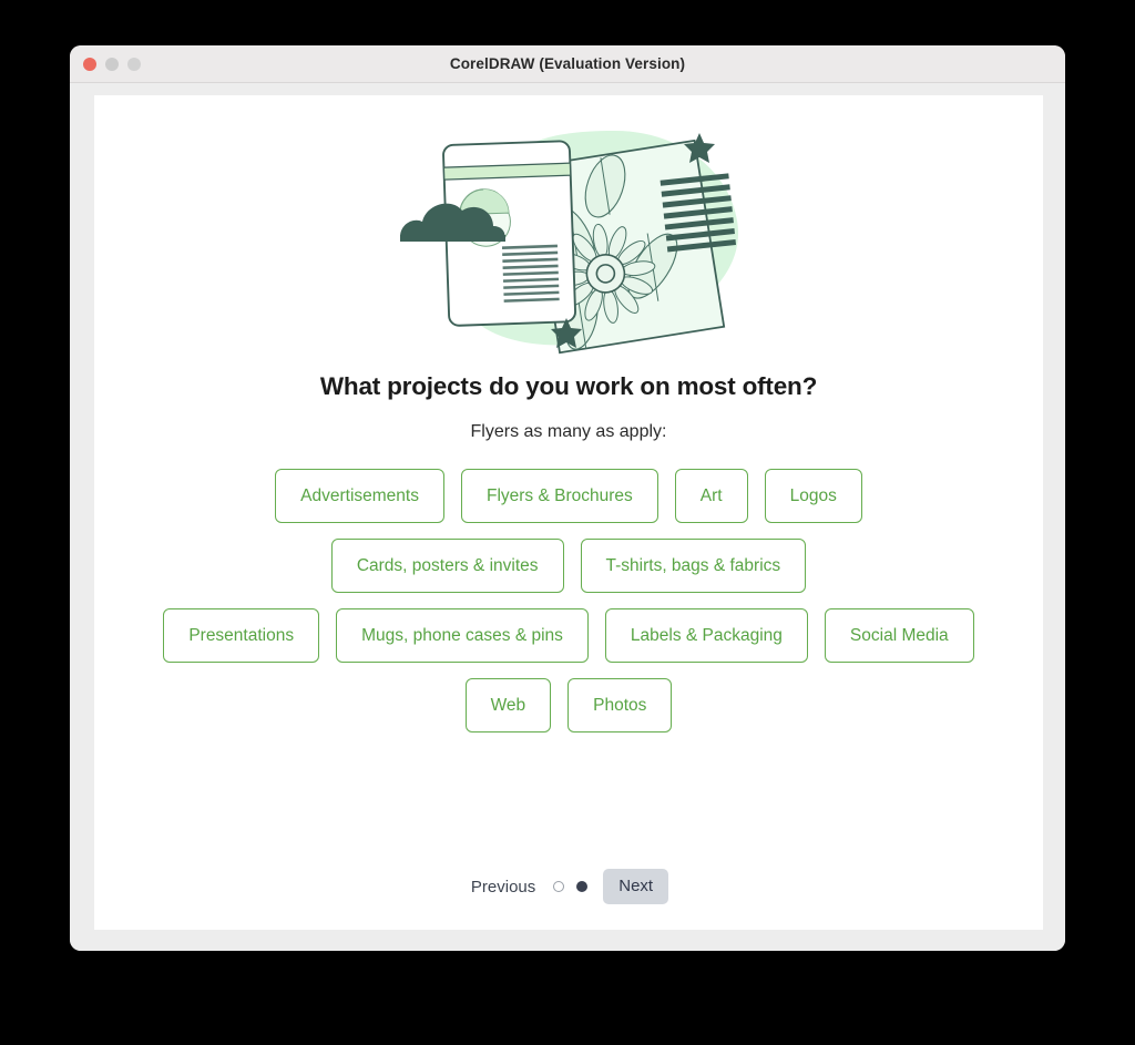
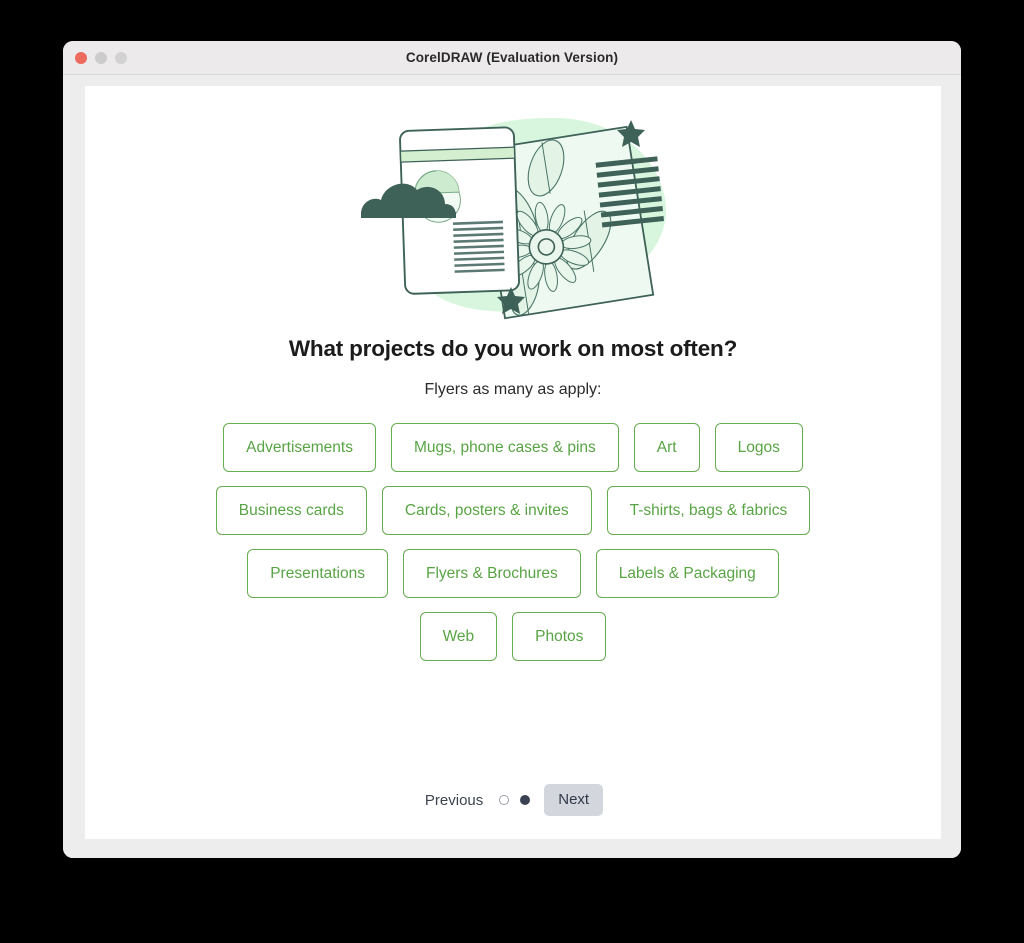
  CorelDRAW (Evaluation Version)
  What projects do you work on most often?
  Flyers as many as apply:
  Advertisements
- Flyers & Brochures
+ Mugs, phone cases & pins
  Art
  Logos
+ Business cards
  Cards, posters & invites
  T-shirts, bags & fabrics
  Presentations
- Mugs, phone cases & pins
+ Flyers & Brochures
  Labels & Packaging
- Social Media
  Web
  Photos
  Previous
  Next
